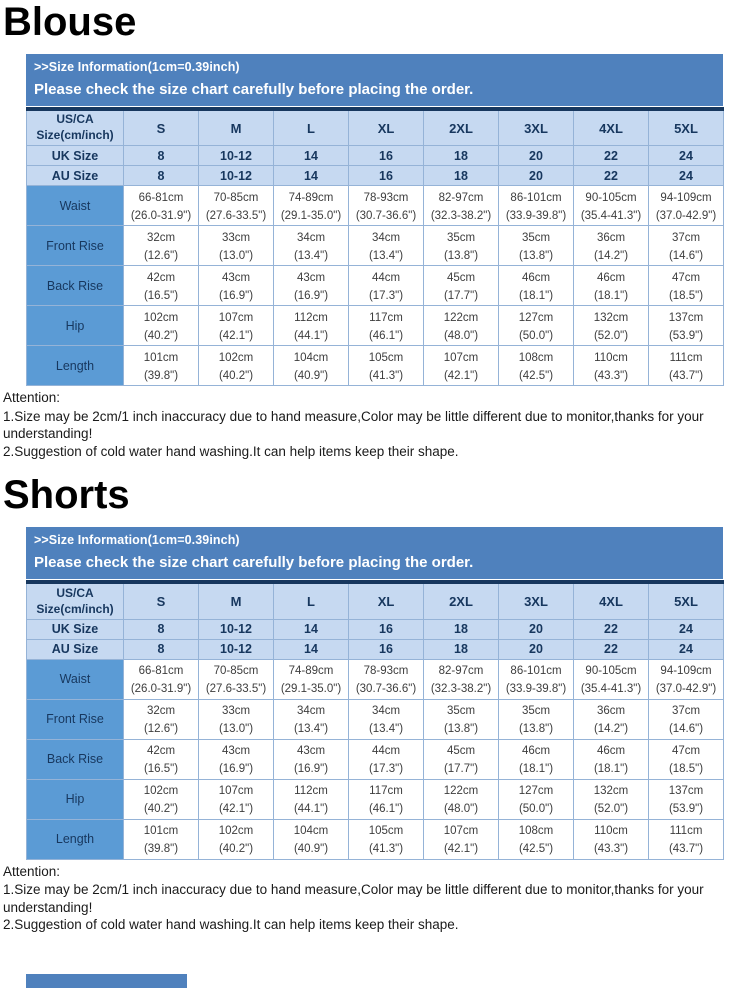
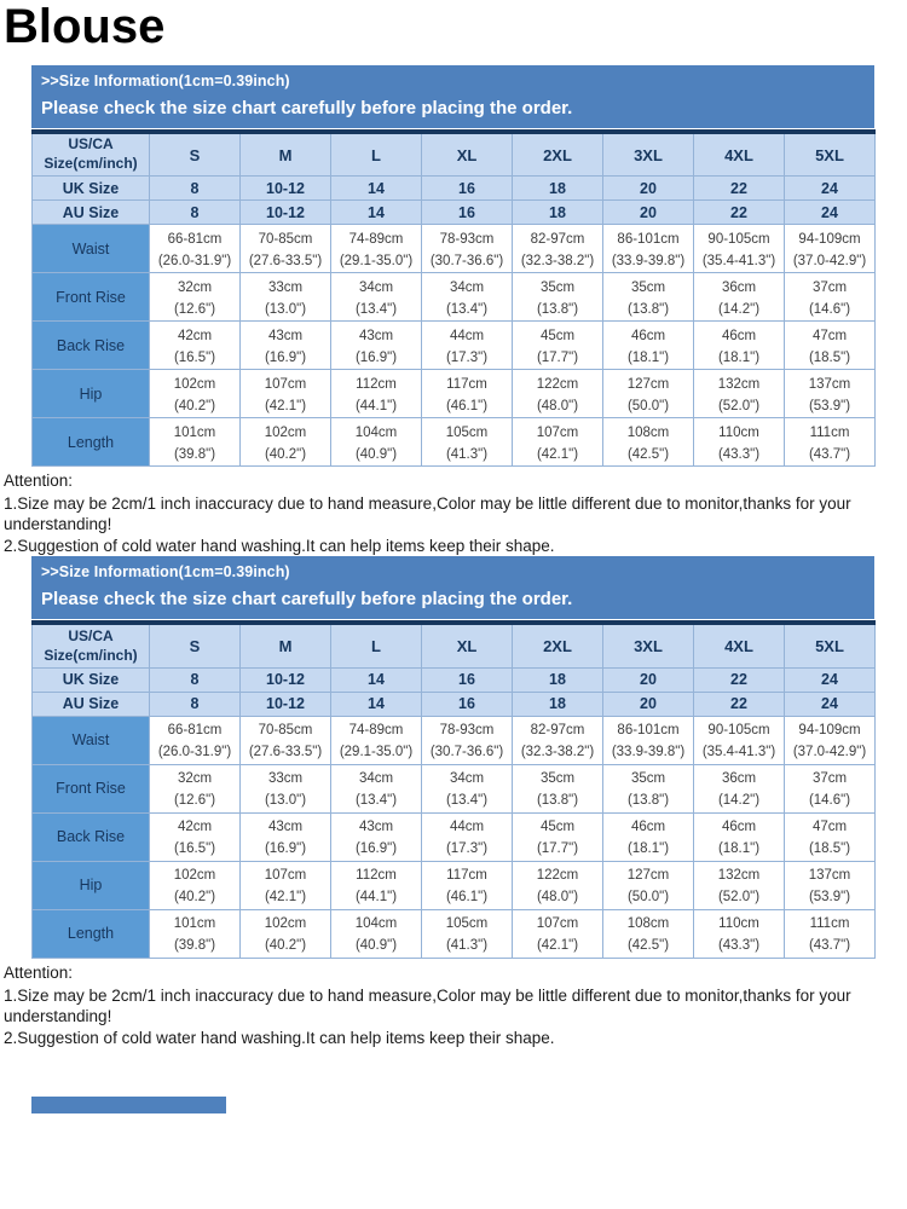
  Blouse
  >>Size Information(1cm=0.39inch)
  Please check the size chart carefully before placing the order.
  US/CA Size(cm/inch)	S	M	L	XL	2XL	3XL	4XL	5XL
  UK Size	8	10-12	14	16	18	20	22	24
  AU Size	8	10-12	14	16	18	20	22	24
  Waist	66-81cm(26.0-31.9")	70-85cm(27.6-33.5")	74-89cm(29.1-35.0")	78-93cm(30.7-36.6")	82-97cm(32.3-38.2")	86-101cm(33.9-39.8")	90-105cm(35.4-41.3")	94-109cm(37.0-42.9")
  Front Rise	32cm(12.6")	33cm(13.0")	34cm(13.4")	34cm(13.4")	35cm(13.8")	35cm(13.8")	36cm(14.2")	37cm(14.6")
  Back Rise	42cm(16.5")	43cm(16.9")	43cm(16.9")	44cm(17.3")	45cm(17.7")	46cm(18.1")	46cm(18.1")	47cm(18.5")
  Hip	102cm(40.2")	107cm(42.1")	112cm(44.1")	117cm(46.1")	122cm(48.0")	127cm(50.0")	132cm(52.0")	137cm(53.9")
  Length	101cm(39.8")	102cm(40.2")	104cm(40.9")	105cm(41.3")	107cm(42.1")	108cm(42.5")	110cm(43.3")	111cm(43.7")
  Attention:
  1.Size may be 2cm/1 inch inaccuracy due to hand measure,Color may be little different due to monitor,thanks for your understanding!
  2.Suggestion of cold water hand washing.It can help items keep their shape.
- Shorts
  >>Size Information(1cm=0.39inch)
  Please check the size chart carefully before placing the order.
  US/CA Size(cm/inch)	S	M	L	XL	2XL	3XL	4XL	5XL
  UK Size	8	10-12	14	16	18	20	22	24
  AU Size	8	10-12	14	16	18	20	22	24
  Waist	66-81cm(26.0-31.9")	70-85cm(27.6-33.5")	74-89cm(29.1-35.0")	78-93cm(30.7-36.6")	82-97cm(32.3-38.2")	86-101cm(33.9-39.8")	90-105cm(35.4-41.3")	94-109cm(37.0-42.9")
  Front Rise	32cm(12.6")	33cm(13.0")	34cm(13.4")	34cm(13.4")	35cm(13.8")	35cm(13.8")	36cm(14.2")	37cm(14.6")
  Back Rise	42cm(16.5")	43cm(16.9")	43cm(16.9")	44cm(17.3")	45cm(17.7")	46cm(18.1")	46cm(18.1")	47cm(18.5")
  Hip	102cm(40.2")	107cm(42.1")	112cm(44.1")	117cm(46.1")	122cm(48.0")	127cm(50.0")	132cm(52.0")	137cm(53.9")
  Length	101cm(39.8")	102cm(40.2")	104cm(40.9")	105cm(41.3")	107cm(42.1")	108cm(42.5")	110cm(43.3")	111cm(43.7")
  Attention:
  1.Size may be 2cm/1 inch inaccuracy due to hand measure,Color may be little different due to monitor,thanks for your understanding!
  2.Suggestion of cold water hand washing.It can help items keep their shape.
